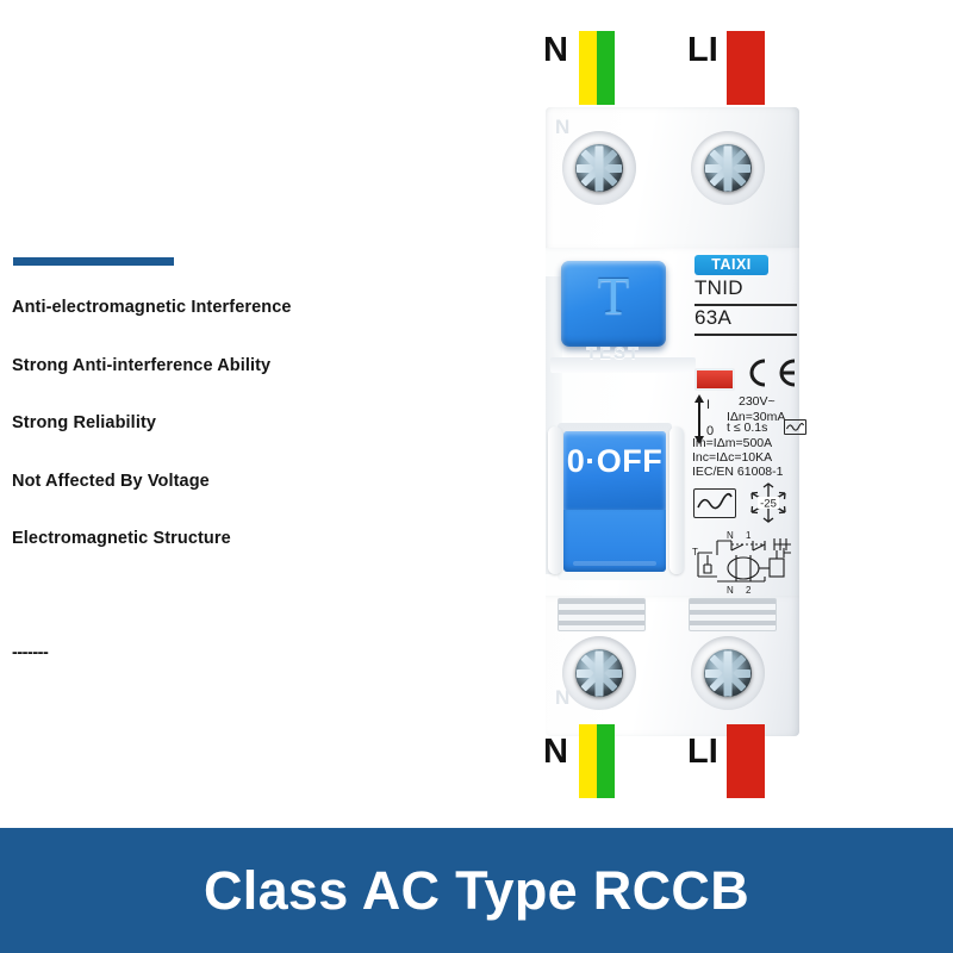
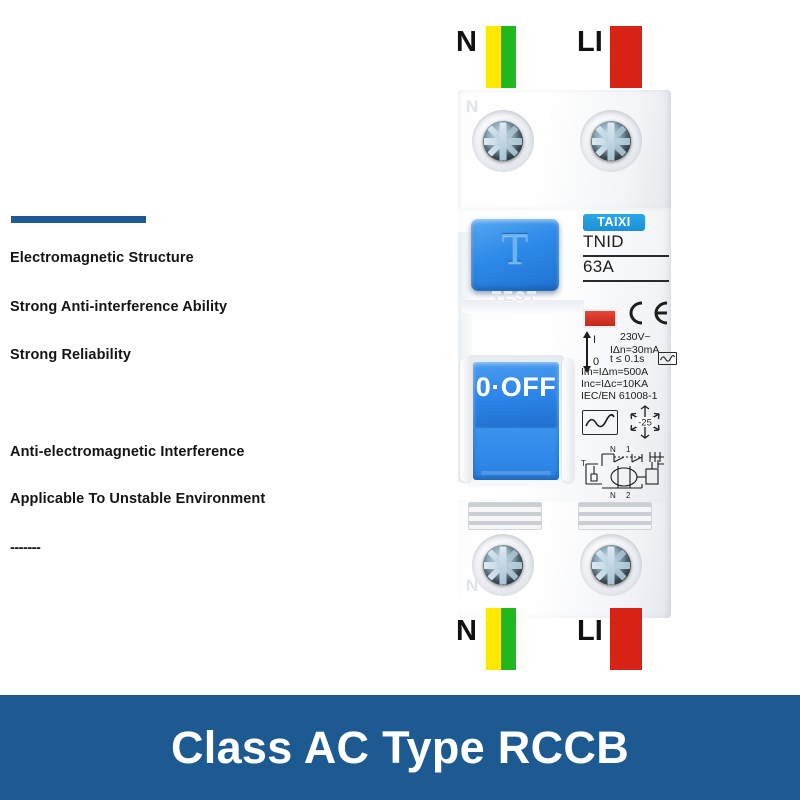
- Anti-electromagnetic Interference
+ Electromagnetic Structure
  Strong Anti-interference Ability
  Strong Reliability
- Not Affected By Voltage
- Electromagnetic Structure
+ Anti-electromagnetic Interference
+ Applicable To Unstable Environment
  -------
  N
  LI
  N
  T
  TEST
  0·OFF
  TAIXI
  TNID
  63A
  I
  0
  230V~
  IΔn=30mA
  t ≤ 0.1s
  Im=IΔm=500A
  Inc=IΔc=10KA
  IEC/EN 61008-1
  -25
  N
  1
  N
  2
  T
  N
  N
  LI
  Class AC Type RCCB
